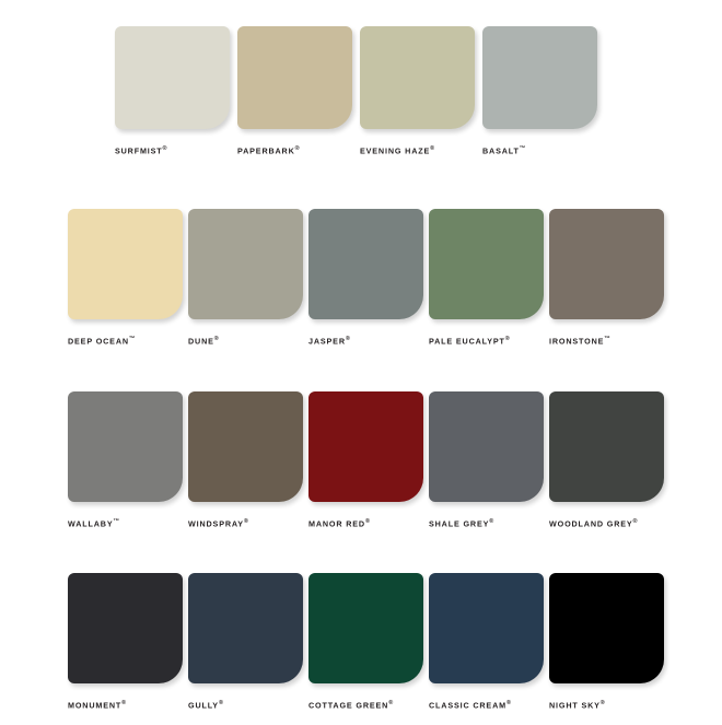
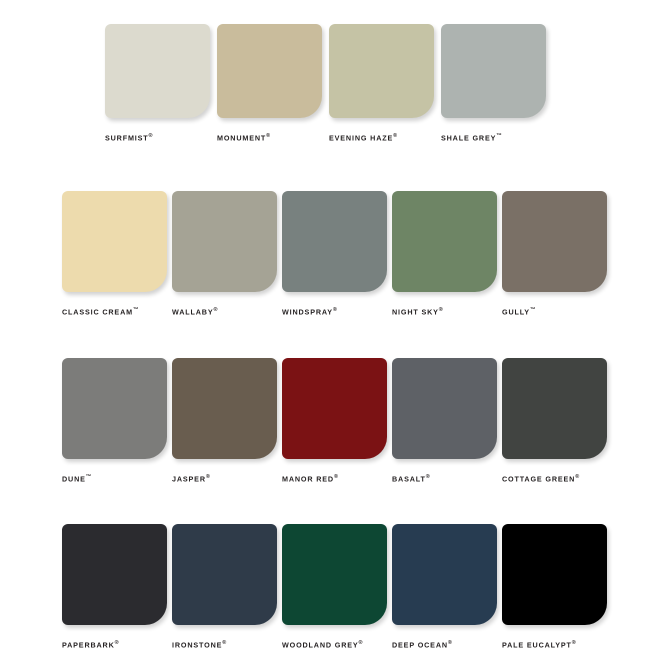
  SURFMIST
- PAPERBARK
+ MONUMENT
  EVENING HAZE
- BASALT
+ SHALE GREY
- DEEP OCEAN
+ CLASSIC CREAM
- DUNE
+ WALLABY
- JASPER
+ WINDSPRAY
- PALE EUCALYPT
+ NIGHT SKY
- IRONSTONE
+ GULLY
- WALLABY
+ DUNE
- WINDSPRAY
+ JASPER
  MANOR RED
- SHALE GREY
+ BASALT
- WOODLAND GREY
+ COTTAGE GREEN
- MONUMENT
+ PAPERBARK
- GULLY
+ IRONSTONE
- COTTAGE GREEN
+ WOODLAND GREY
- CLASSIC CREAM
+ DEEP OCEAN
- NIGHT SKY
+ PALE EUCALYPT
